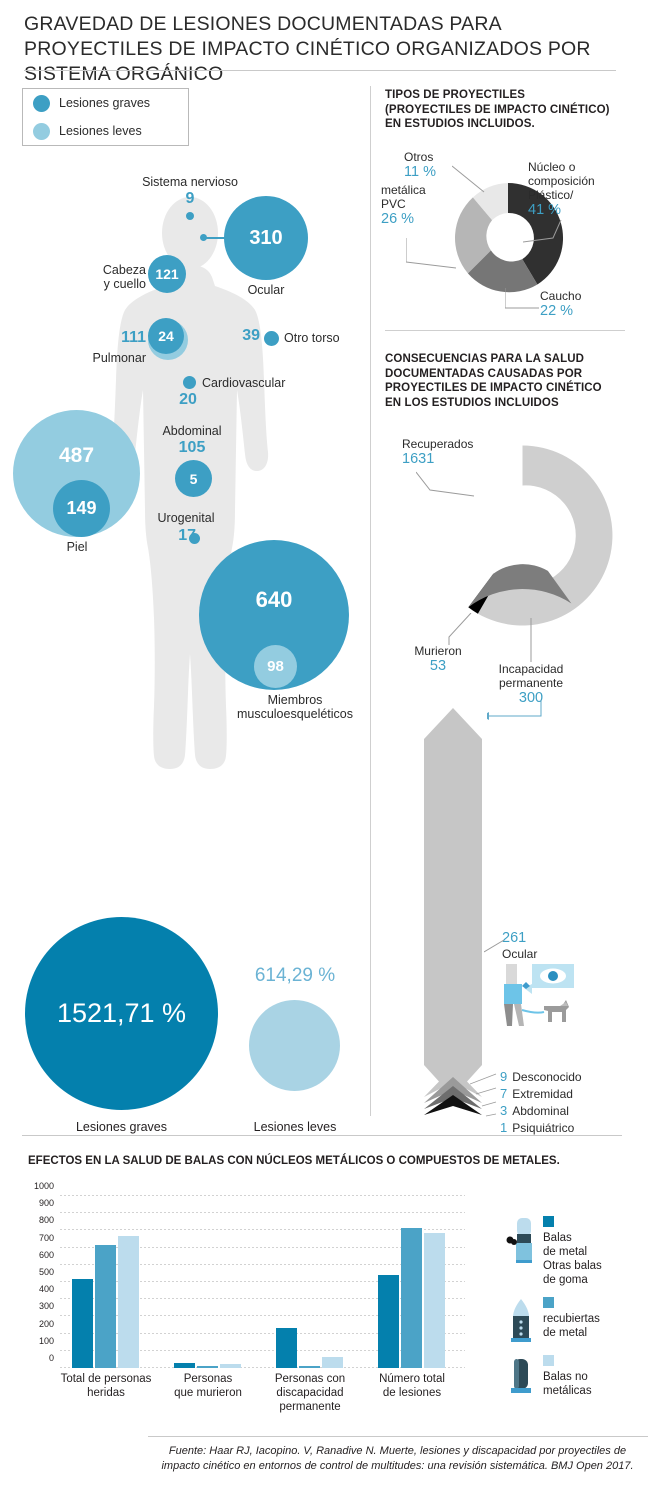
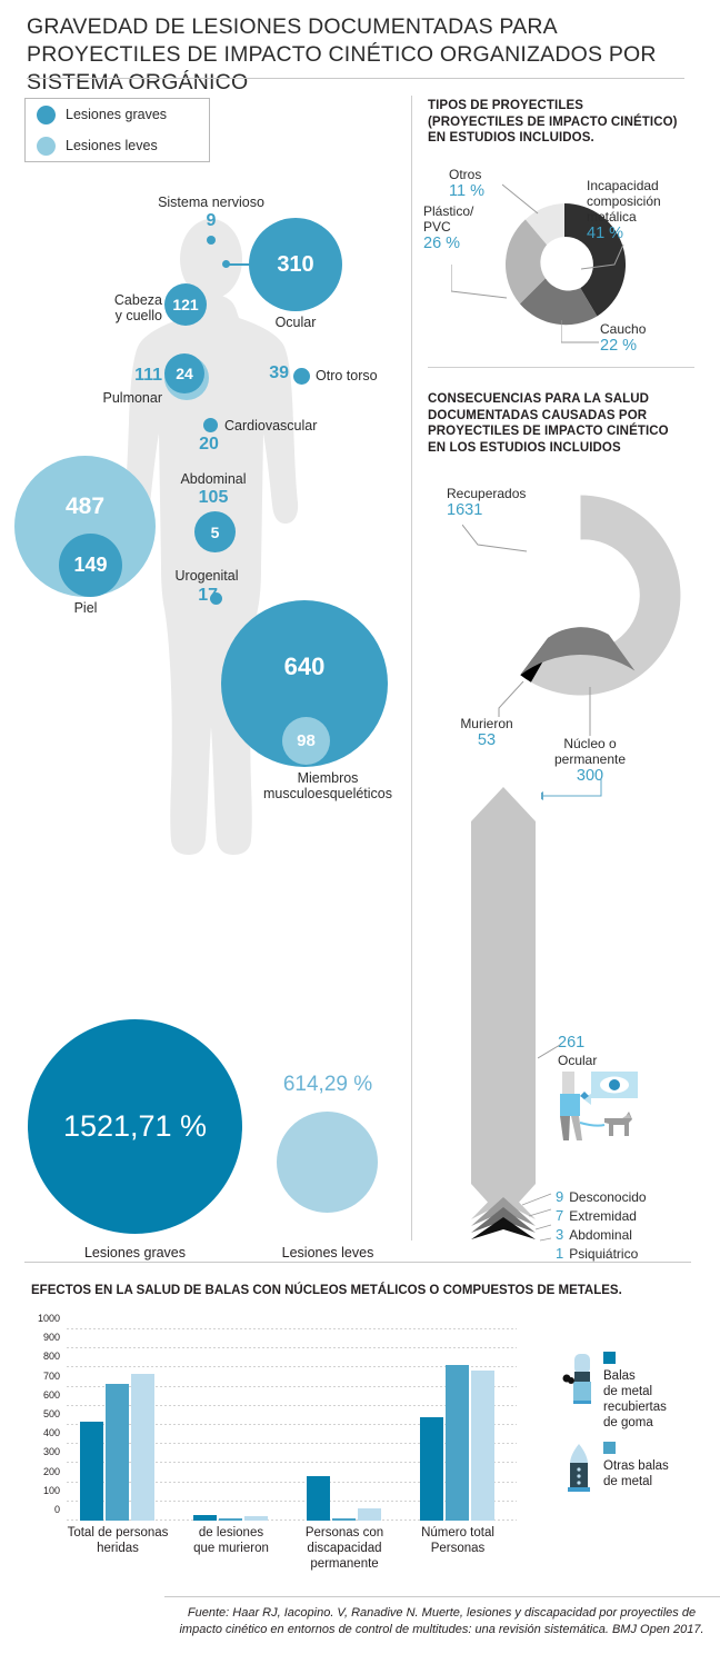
  GRAVEDAD DE LESIONES DOCUMENTADAS PARA PROYECTILES DE IMPACTO CINÉTICO ORGANIZADOS POR SISTEMA ORGÁNICO
  Lesiones graves
  Lesiones leves
  Sistema nervioso
  9
  310
  Ocular
  121
  Cabeza
  y cuello
  24
  111
  Pulmonar
  39
  Otro torso
  Cardiovascular
  20
  Abdominal
  105
  5
  487
  149
  Piel
  Urogenital
  640
  98
  Miembros
  musculoesqueléticos
  1521,71 %
  Lesiones graves
  614,29 %
  Lesiones leves
  TIPOS DE PROYECTILES
  (PROYECTILES DE IMPACTO CINÉTICO)
  EN ESTUDIOS INCLUIDOS.
- Núcleo o
+ Incapacidad
  composición
- Plástico/
+ metálica
  41 %
  Caucho
  22 %
- metálica
+ Plástico/
  PVC
  26 %
  Otros
  11 %
  CONSECUENCIAS PARA LA SALUD
  DOCUMENTADAS CAUSADAS POR
  PROYECTILES DE IMPACTO CINÉTICO
  EN LOS ESTUDIOS INCLUIDOS
  Recuperados
  1631
  Murieron
  53
- Incapacidad
+ Núcleo o
  permanente
  300
  261
  Ocular
  9
  Desconocido
  7
  Extremidad
  3
  Abdominal
  1
  Psiquiátrico
  EFECTOS EN LA SALUD DE BALAS CON NÚCLEOS METÁLICOS O COMPUESTOS DE METALES.
  0
  100
  200
  300
  400
  500
  600
  700
  800
  900
  1000
  Total de personas
  heridas
- Personas
+ de lesiones
  que murieron
  Personas con discapacidad
  permanente
  Número total
- de lesiones
+ Personas
  Balas
  de metal
- Otras balas
+ recubiertas
  de goma
- recubiertas
+ Otras balas
  de metal
- Balas no
- metálicas
  Fuente: Haar RJ, Iacopino. V, Ranadive N. Muerte, lesiones y discapacidad por proyectiles de impacto cinético en entornos de control de multitudes: una revisión sistemática. BMJ Open 2017.
